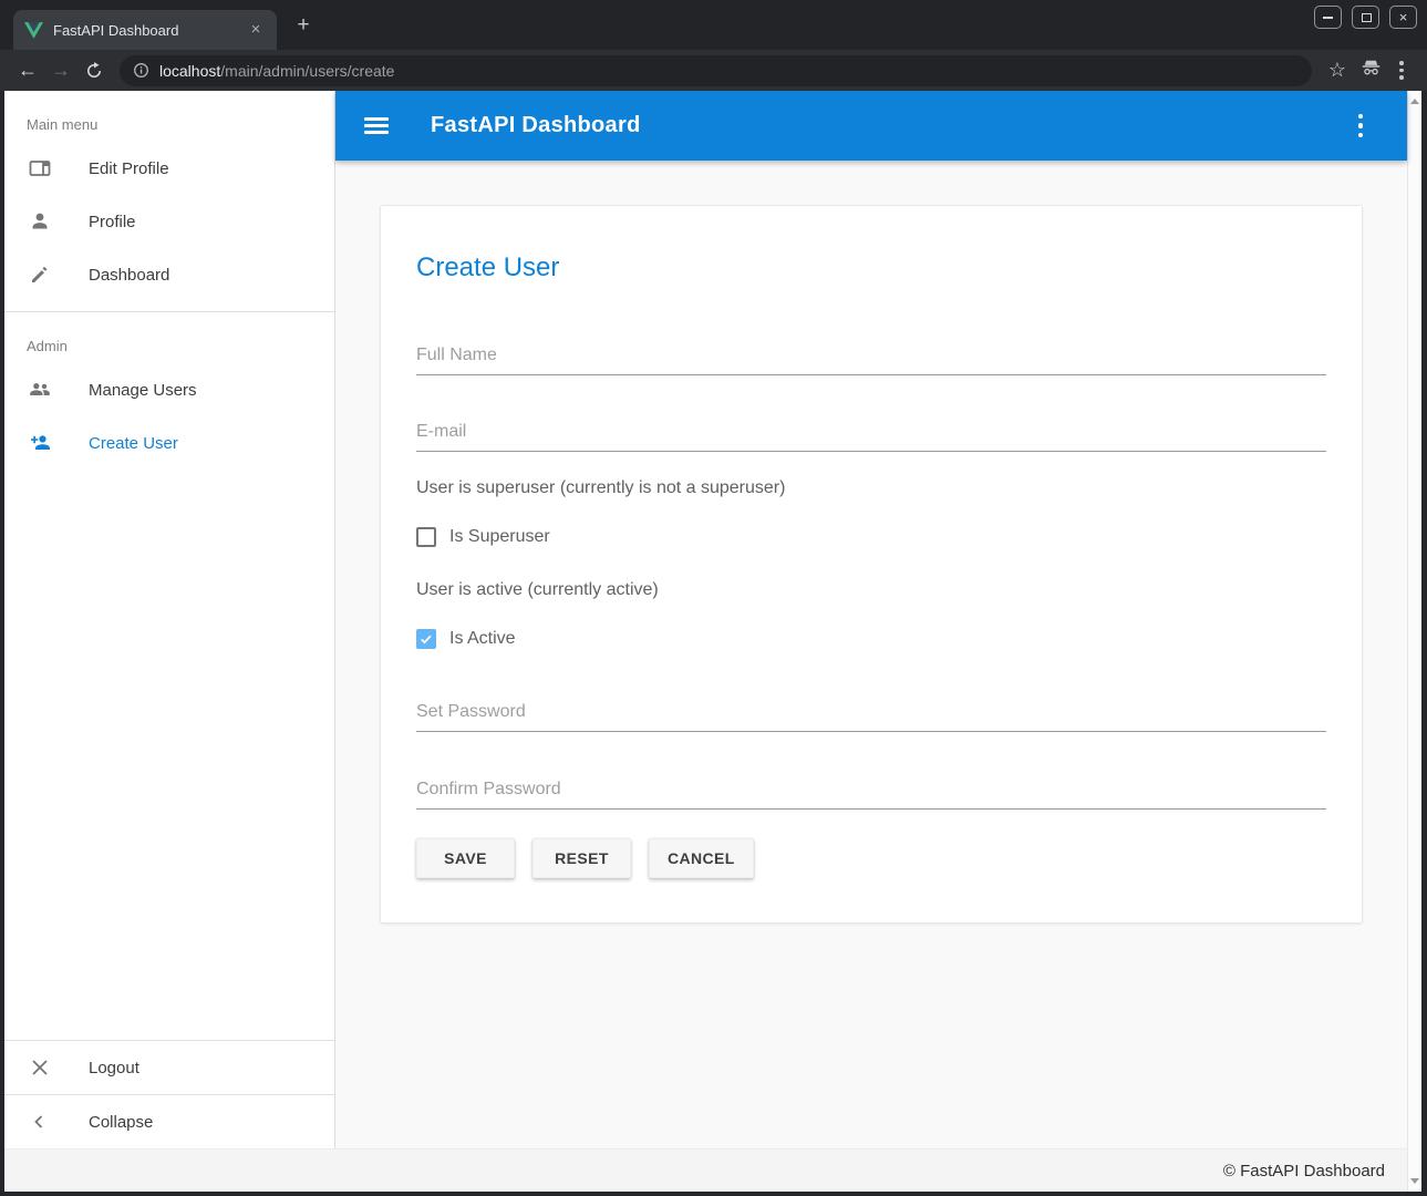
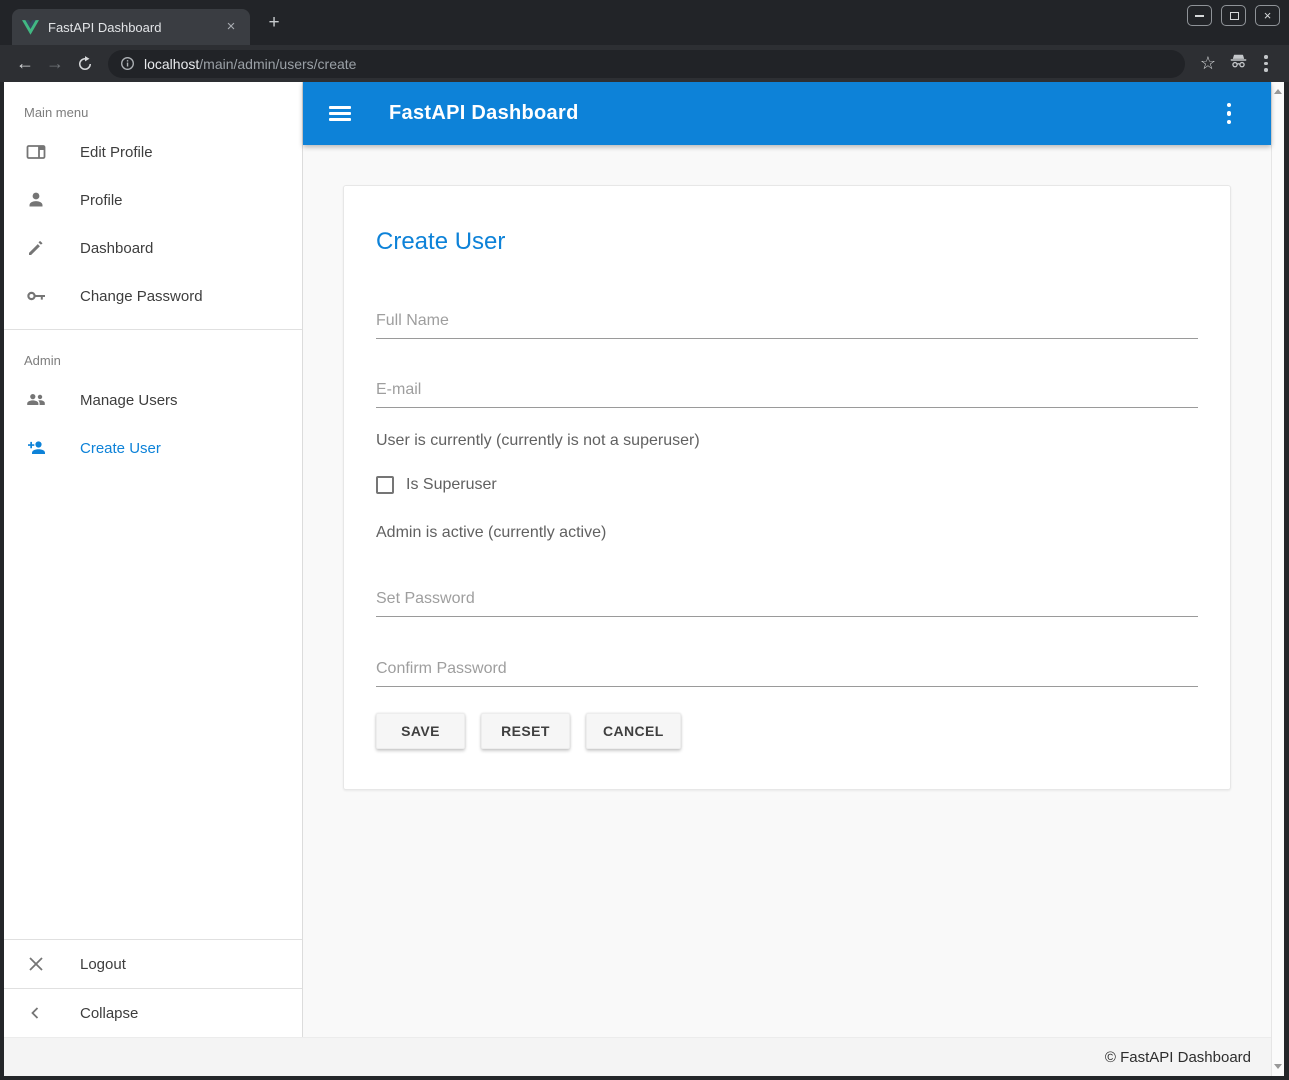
  FastAPI Dashboard
  ×
  +
  ×
  ←
  →
  localhost
  /main/admin/users/create
  ☆
  Main menu
  Edit Profile
  Profile
  Dashboard
+ Change Password
  Admin
  Manage Users
  Create User
  Logout
  Collapse
  FastAPI Dashboard
  Create User
  Full Name
  E-mail
- User is superuser (currently is not a superuser)
+ User is currently (currently is not a superuser)
  Is Superuser
- User is active (currently active)
+ Admin is active (currently active)
- Is Active
  Set Password
  Confirm Password
  SAVE
  RESET
  CANCEL
  © FastAPI Dashboard
